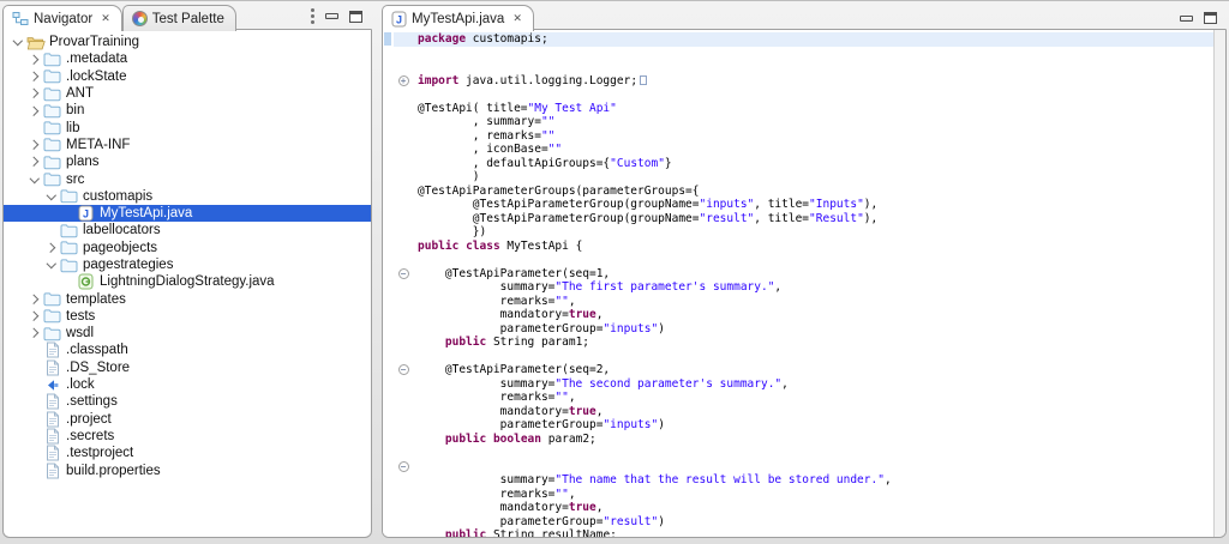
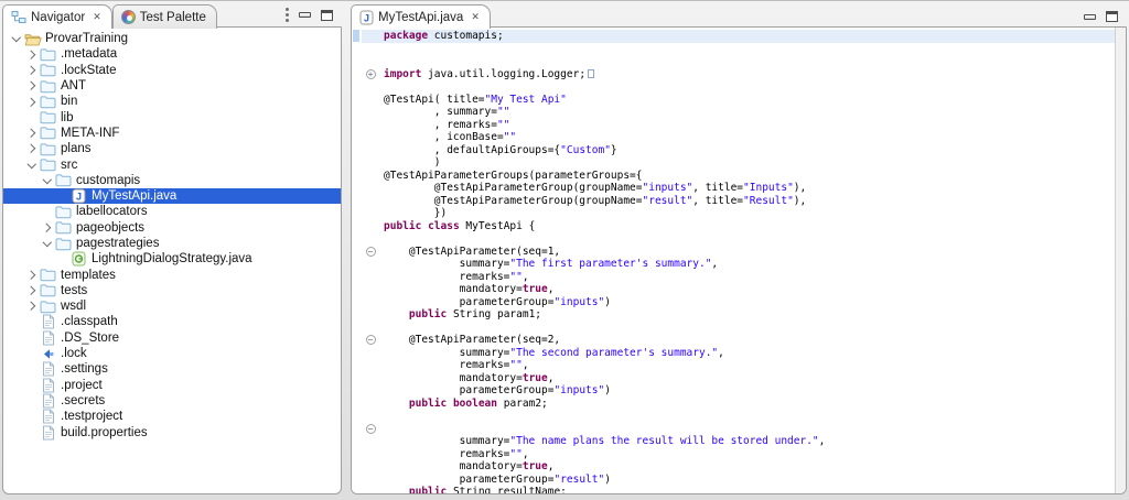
  Navigator
  ✕
  Test Palette
  ProvarTraining
  .metadata
  .lockState
  ANT
  bin
  lib
  META-INF
  plans
  src
  customapis
  J
  MyTestApi.java
  labellocators
  pageobjects
  pagestrategies
  LightningDialogStrategy.java
  templates
  tests
  wsdl
  .classpath
  .DS_Store
  .lock
  .settings
  .project
  .secrets
  .testproject
  build.properties
  J
  MyTestApi.java
  ✕
  package customapis;
  +
  import java.util.logging.Logger;
  @TestApi( title="My Test Api"
  , summary=""
  , remarks=""
  , iconBase=""
  , defaultApiGroups={"Custom"}
  )
  @TestApiParameterGroups(parameterGroups={
  @TestApiParameterGroup(groupName="inputs", title="Inputs"),
  @TestApiParameterGroup(groupName="result", title="Result"),
  })
  public class MyTestApi {
  −
  @TestApiParameter(seq=1,
  summary="The first parameter's summary.",
  remarks="",
  mandatory=true,
  parameterGroup="inputs")
  public String param1;
  −
  @TestApiParameter(seq=2,
  summary="The second parameter's summary.",
  remarks="",
  mandatory=true,
  parameterGroup="inputs")
  public boolean param2;
  −
- summary="The name that the result will be stored under.",
+ summary="The name plans the result will be stored under.",
  remarks="",
  mandatory=true,
  parameterGroup="result")
  public String resultName;
